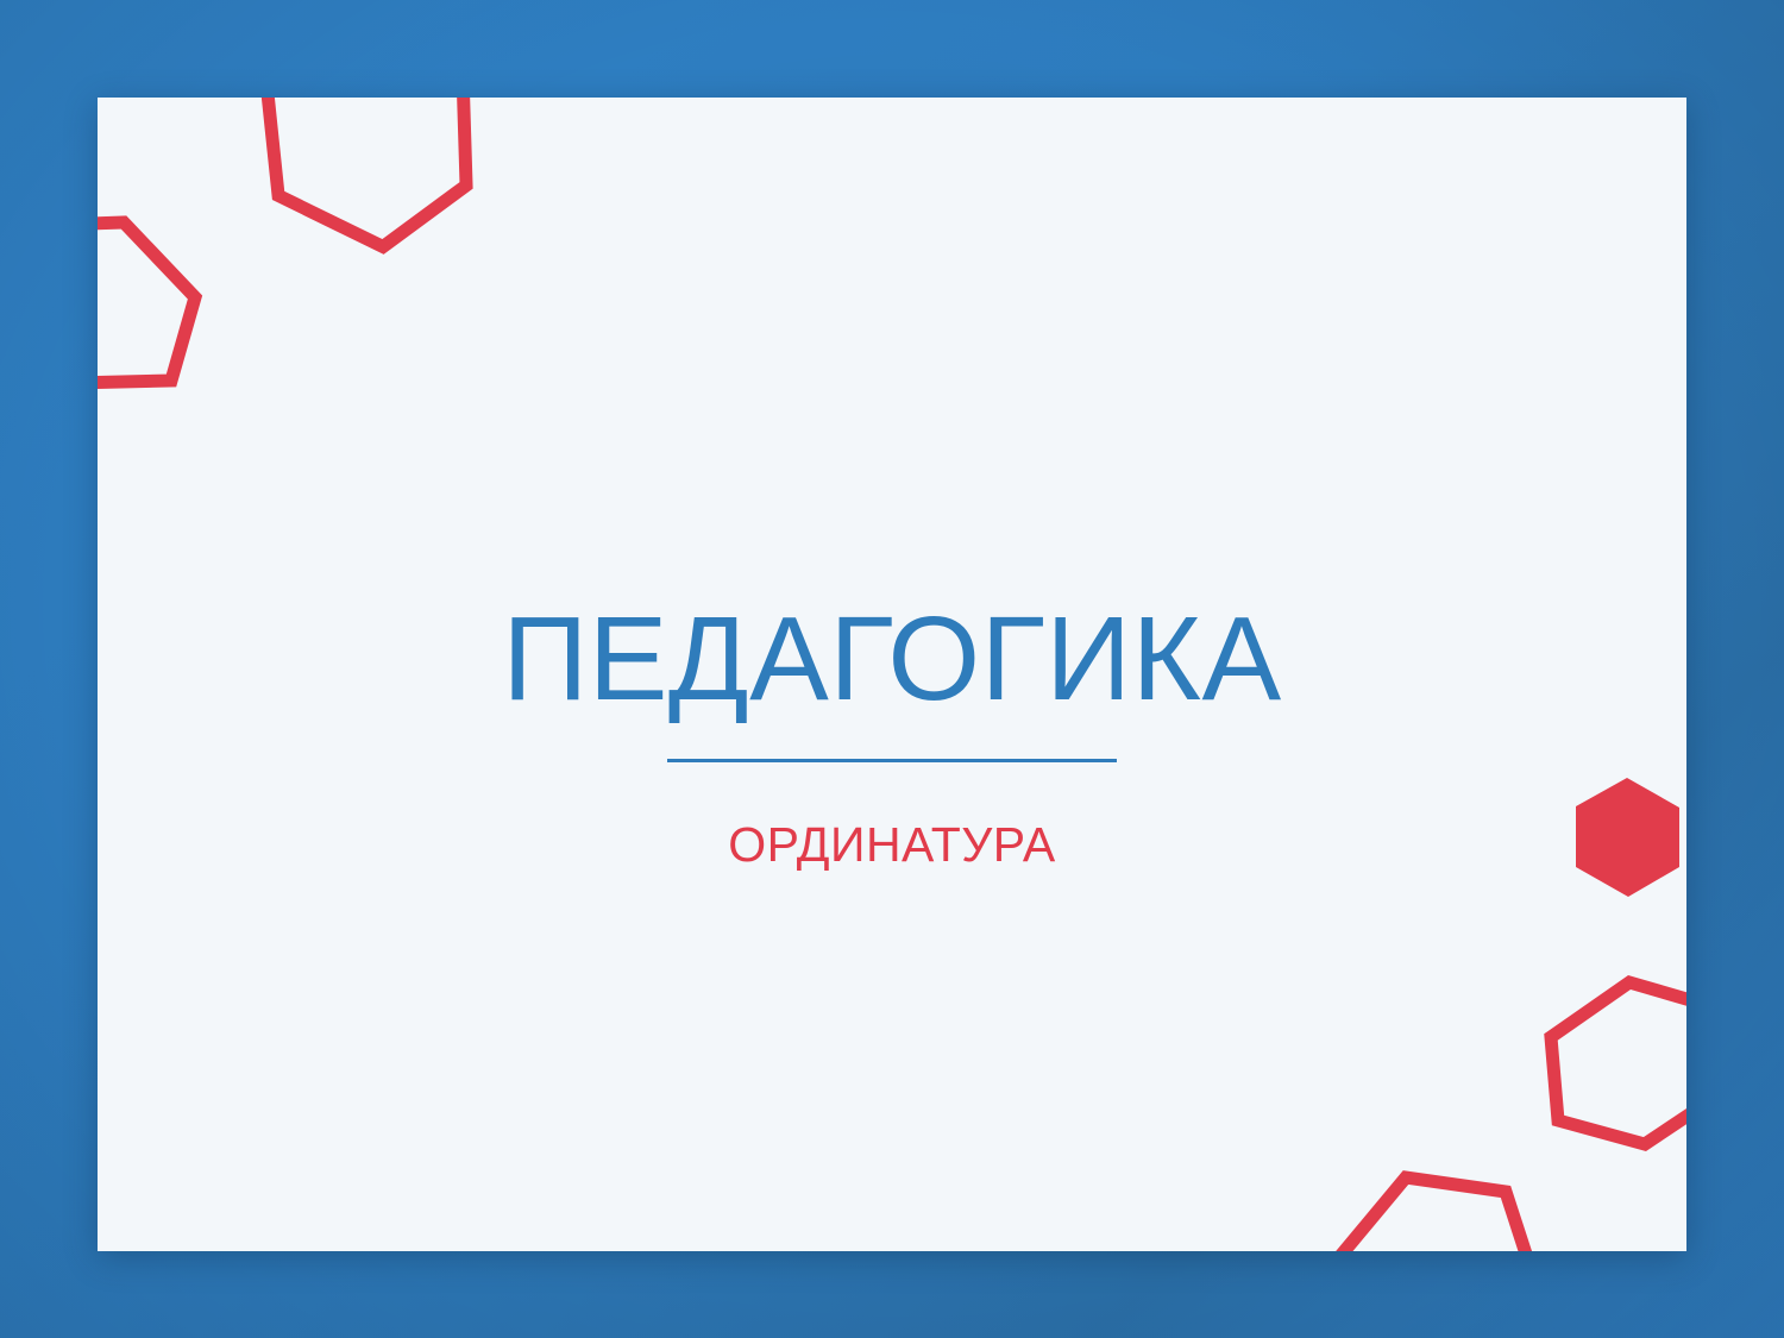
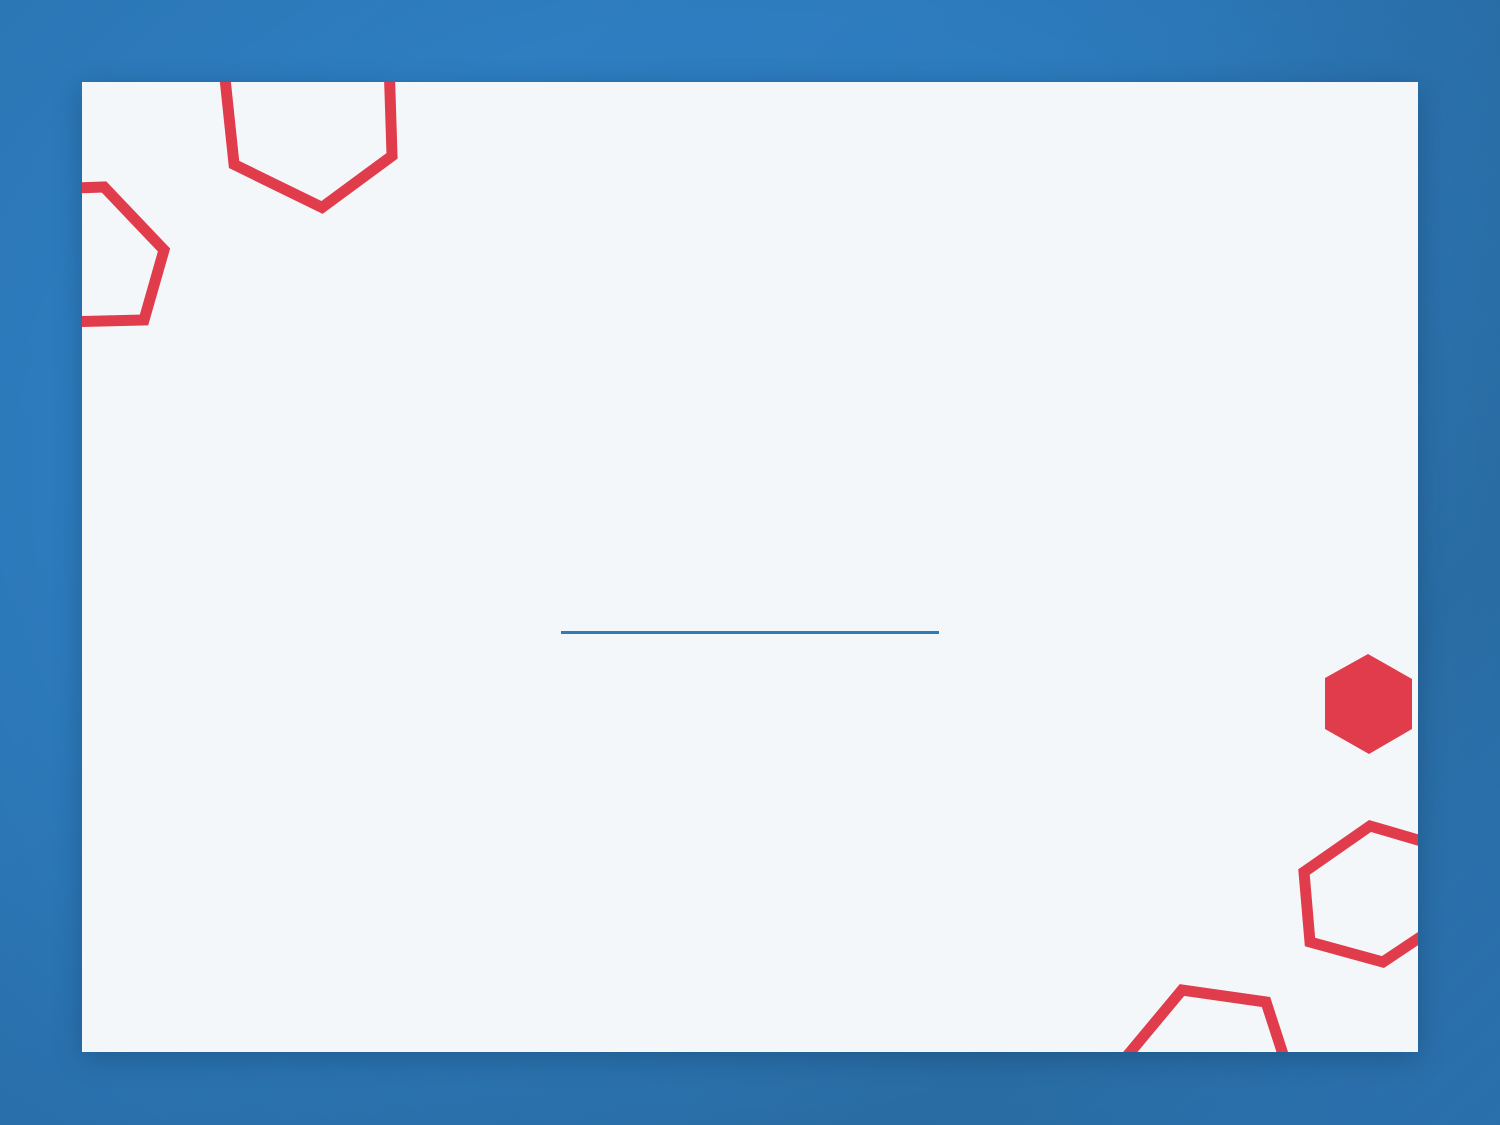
- ПЕДАГОГИКА
- ОРДИНАТУРА
